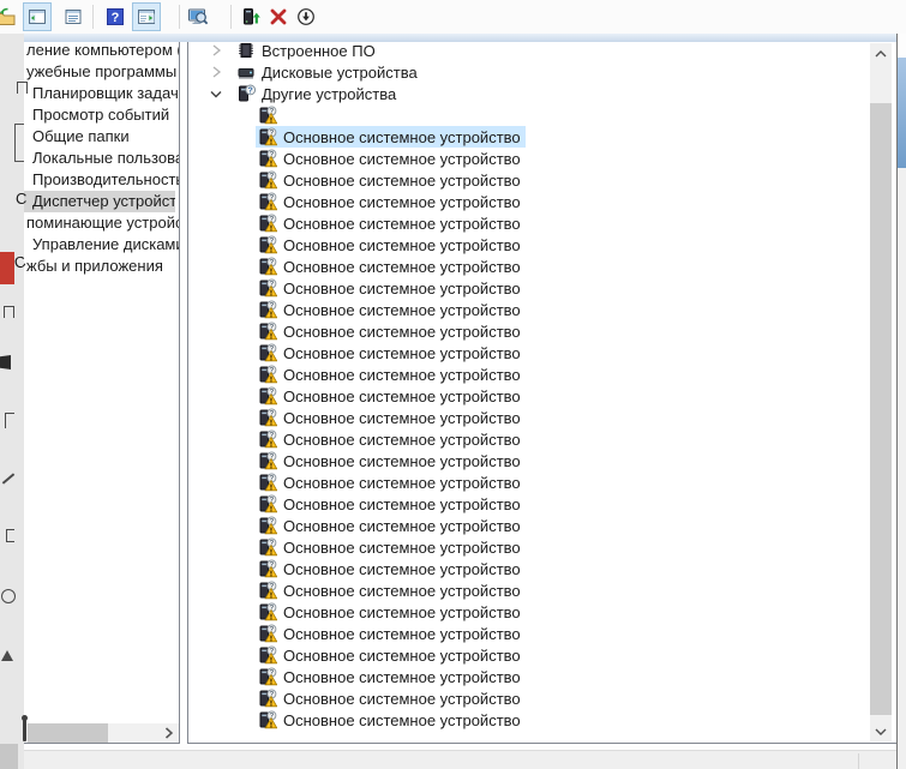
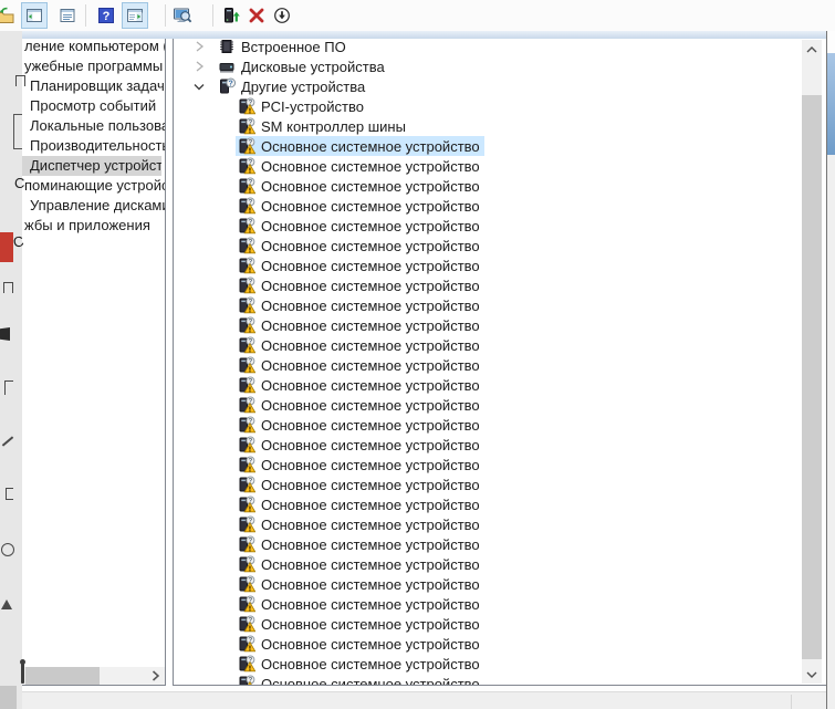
  ?
  ление компьютером
  ужебные программы
  Планировщик задач
  Просмотр событий
- Общие папки
  Локальные пользов
  Производительност
  Диспетчер устройст
  поминающие устрой
  Управление дискам
  жбы и приложения
  Встроенное ПО
  Дисковые устройства
  Другие устройства
+ PCI-устройство
+ SM контроллер шины
  Основное системное устройство
  Основное системное устройство
  Основное системное устройство
  Основное системное устройство
  Основное системное устройство
  Основное системное устройство
  Основное системное устройство
  Основное системное устройство
  Основное системное устройство
  Основное системное устройство
  Основное системное устройство
  Основное системное устройство
  Основное системное устройство
  Основное системное устройство
  Основное системное устройство
  Основное системное устройство
  Основное системное устройство
  Основное системное устройство
  Основное системное устройство
  Основное системное устройство
  Основное системное устройство
  Основное системное устройство
  Основное системное устройство
  Основное системное устройство
  Основное системное устройство
  Основное системное устройство
  Основное системное устройство
  Основное системное устройство
  С
